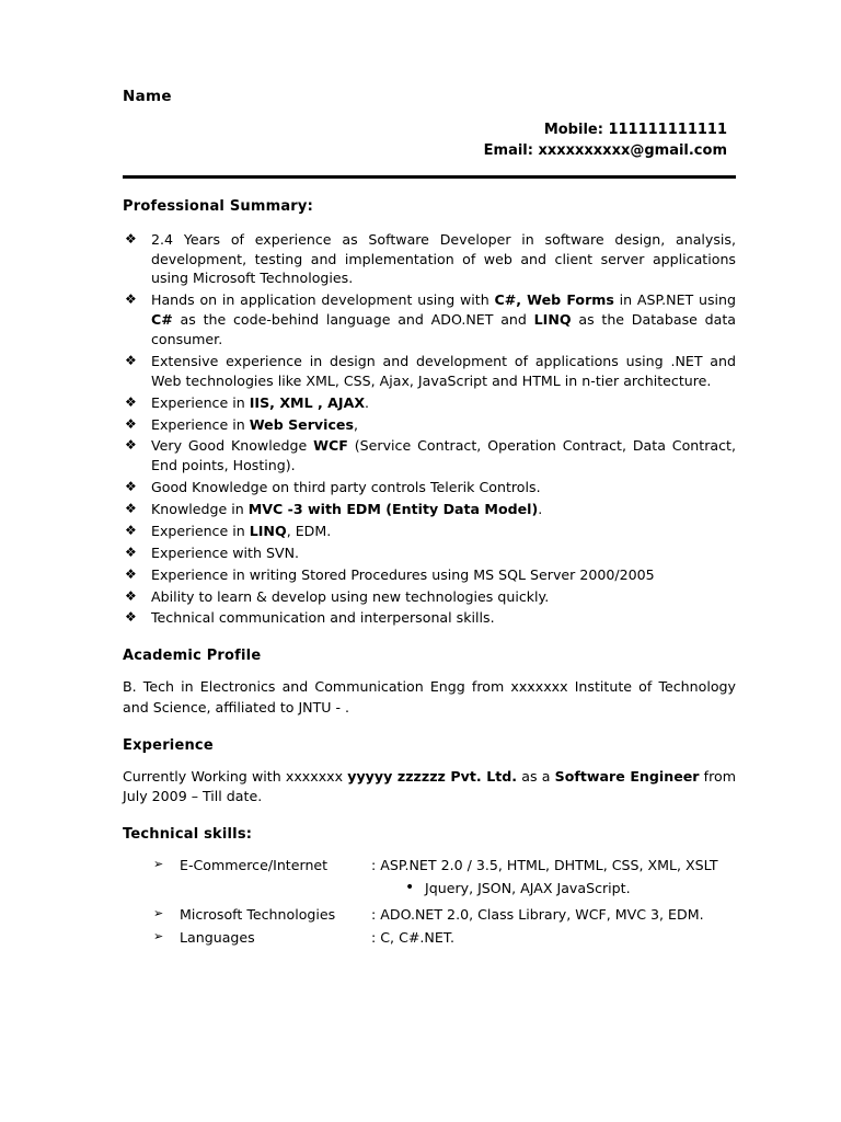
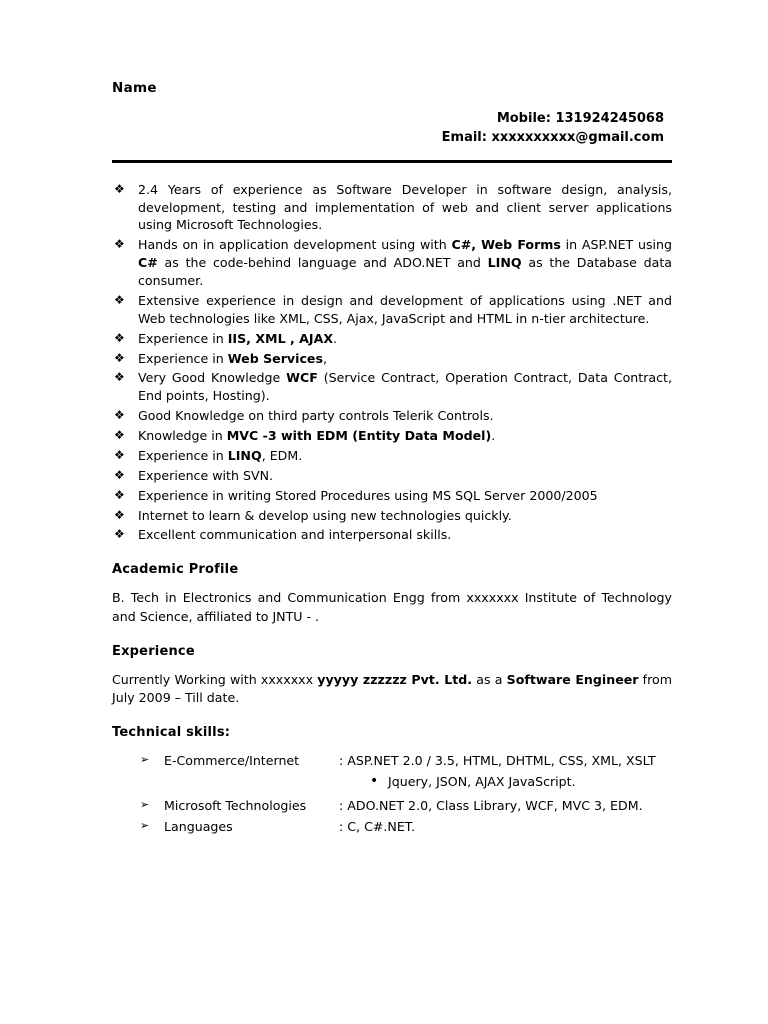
  Name
- Mobile: 111111111111
+ Mobile: 131924245068
  Email: xxxxxxxxxx@gmail.com
- Professional Summary:
  ❖
  2.4 Years of experience as Software Developer in software design, analysis, development, testing and implementation of web and client server applications using Microsoft Technologies.
  ❖
  Hands on in application development using with C#, Web Forms in ASP.NET using C# as the code-behind language and ADO.NET and LINQ as the Database data consumer.
  ❖
  Extensive experience in design and development of applications using .NET and Web technologies like XML, CSS, Ajax, JavaScript and HTML in n-tier architecture.
  ❖
  Experience in IIS, XML , AJAX.
  ❖
  Experience in Web Services,
  ❖
  Very Good Knowledge WCF (Service Contract, Operation Contract, Data Contract, End points, Hosting).
  ❖
  Good Knowledge on third party controls Telerik Controls.
  ❖
  Knowledge in MVC -3 with EDM (Entity Data Model).
  ❖
  Experience in LINQ, EDM.
  ❖
  Experience with SVN.
  ❖
  Experience in writing Stored Procedures using MS SQL Server 2000/2005
  ❖
- Ability to learn & develop using new technologies quickly.
+ Internet to learn & develop using new technologies quickly.
  ❖
- Technical communication and interpersonal skills.
+ Excellent communication and interpersonal skills.
  Academic Profile
  B. Tech in Electronics and Communication Engg from xxxxxxx Institute of Technology and Science, affiliated to JNTU - .
  Experience
  Currently Working with xxxxxxx yyyyy zzzzzz Pvt. Ltd. as a Software Engineer from July 2009 – Till date.
  Technical skills:
  ➢
  E-Commerce/Internet : ASP.NET 2.0 / 3.5, HTML, DHTML, CSS, XML, XSLT
  •
  Jquery, JSON, AJAX JavaScript.
  ➢
  Microsoft Technologies : ADO.NET 2.0, Class Library, WCF, MVC 3, EDM.
  ➢
  Languages : C, C#.NET.
